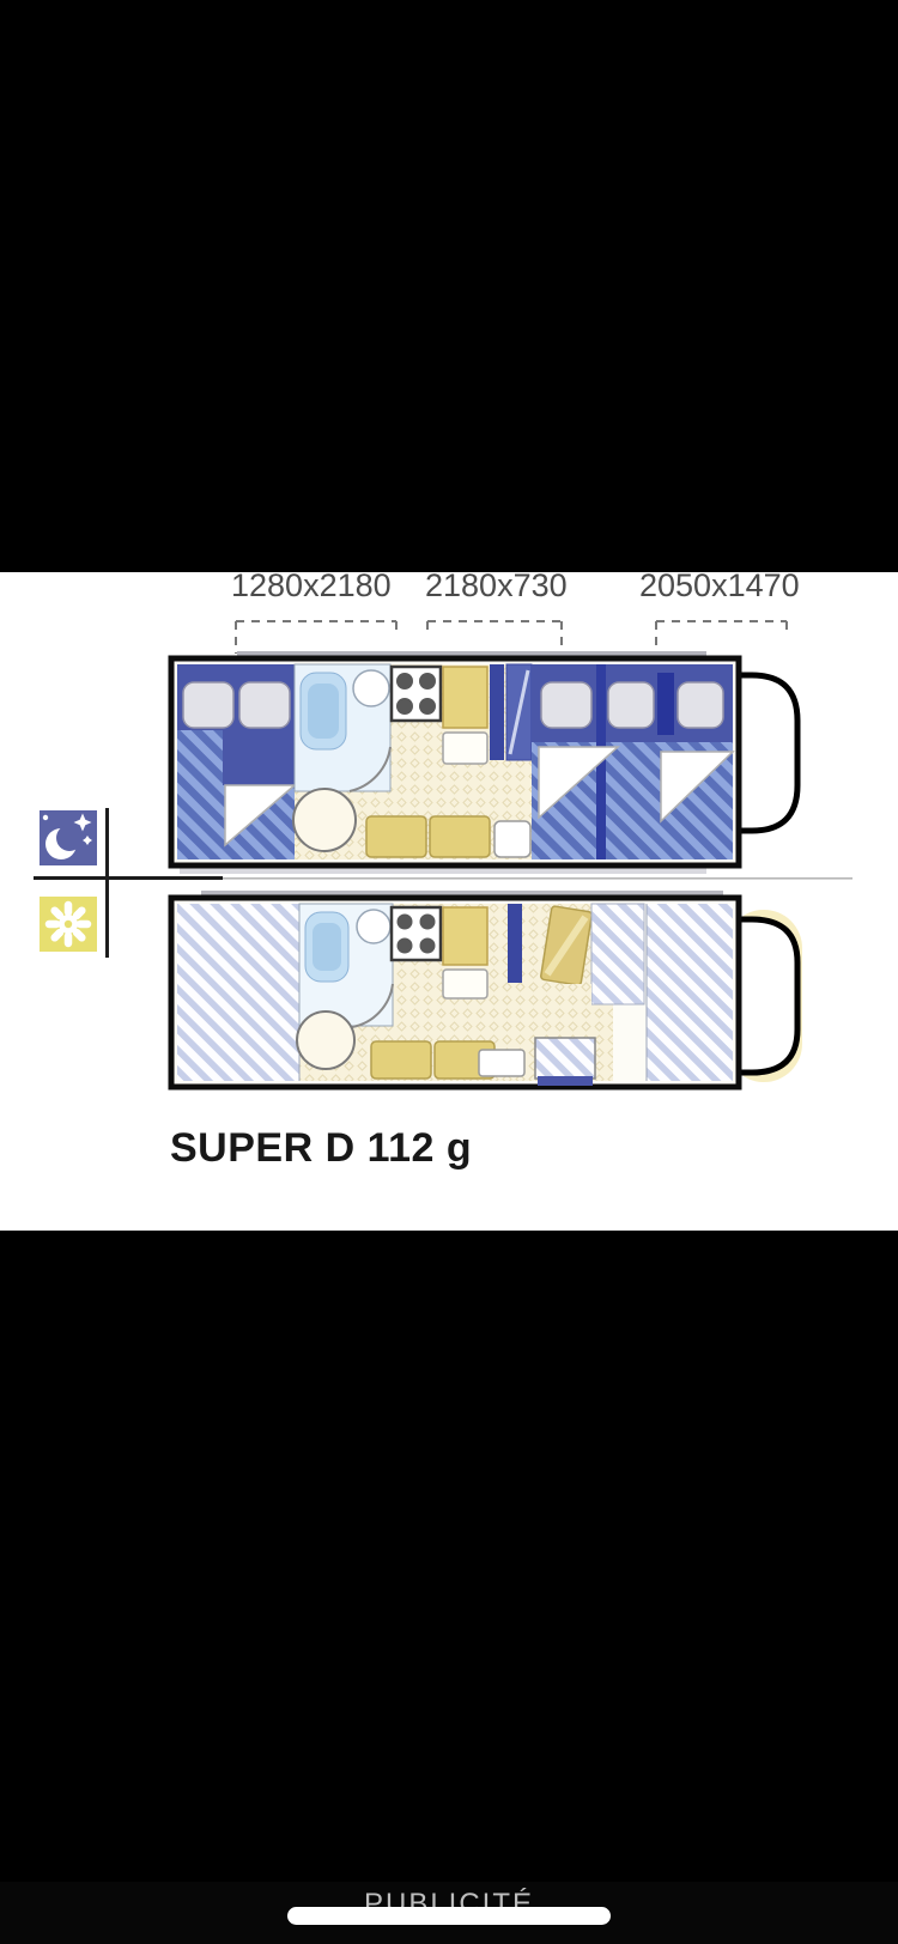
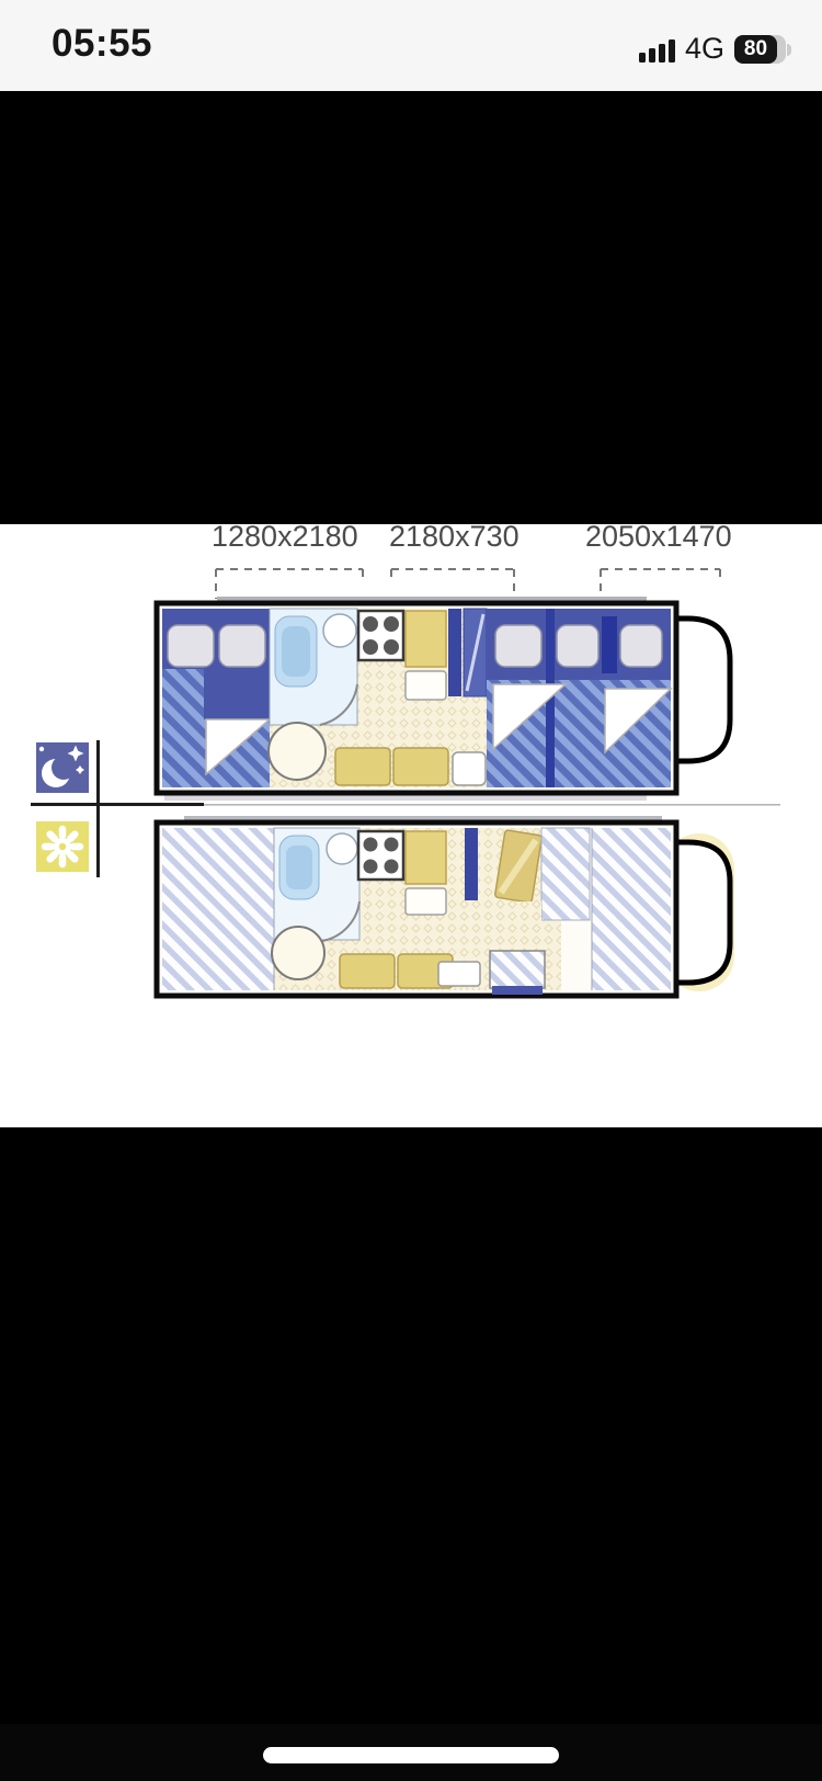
+ 05:55
+ 4G
+ 80
  1280x2180
  2180x730
  2050x1470
- SUPER D 112 g
- PUBLICITÉ
